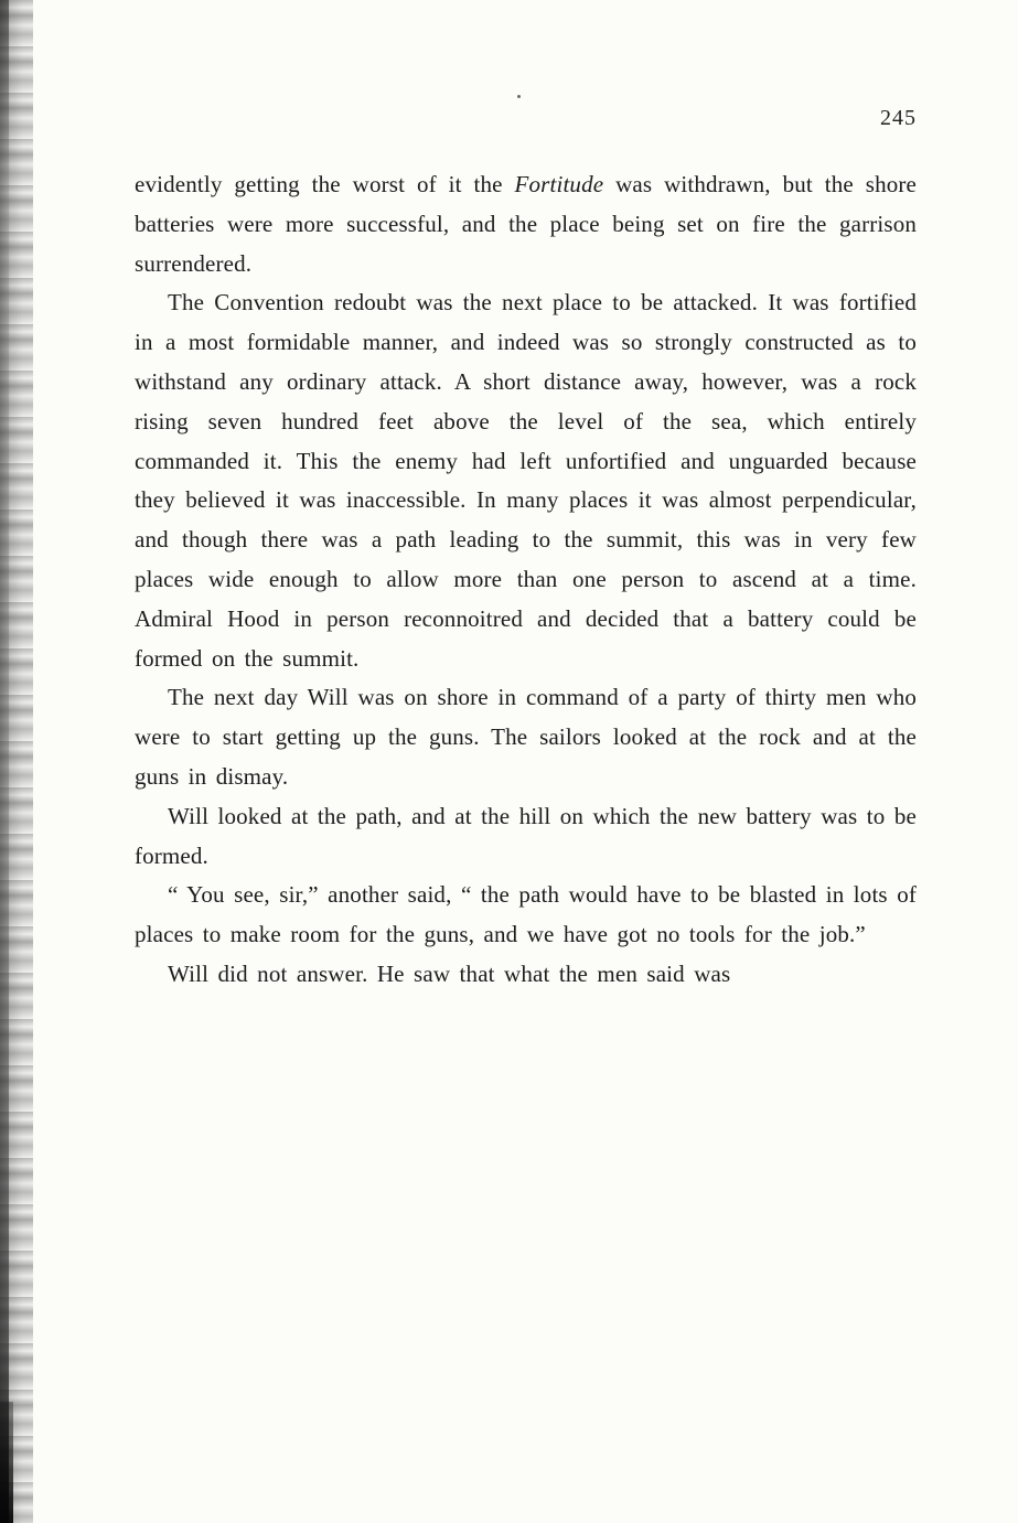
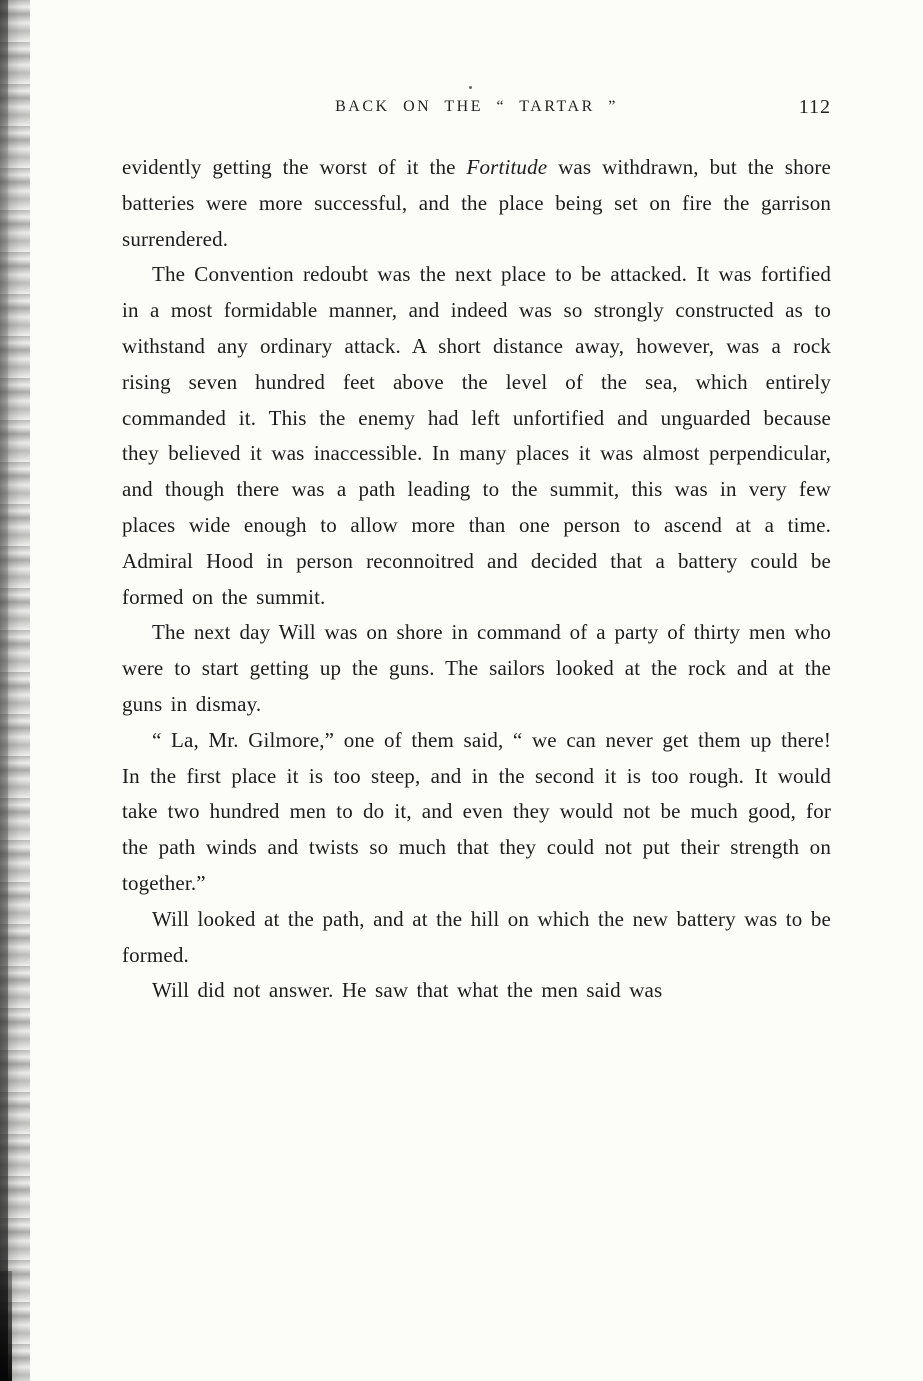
+ BACK ON THE “ TARTAR ”
- 245
+ 112
  evidently getting the worst of it the Fortitude was withdrawn, but the shore batteries were more successful, and the place being set on fire the garrison surrendered.
  The Convention redoubt was the next place to be attacked. It was fortified in a most formidable manner, and indeed was so strongly constructed as to withstand any ordinary attack. A short distance away, however, was a rock rising seven hundred feet above the level of the sea, which entirely commanded it. This the enemy had left unfortified and unguarded because they believed it was inaccessible. In many places it was almost perpendicular, and though there was a path leading to the summit, this was in very few places wide enough to allow more than one person to ascend at a time. Admiral Hood in person reconnoitred and decided that a battery could be formed on the summit.
  The next day Will was on shore in command of a party of thirty men who were to start getting up the guns. The sailors looked at the rock and at the guns in dismay.
+ “ La, Mr. Gilmore,” one of them said, “ we can never get them up there! In the first place it is too steep, and in the second it is too rough. It would take two hundred men to do it, and even they would not be much good, for the path winds and twists so much that they could not put their strength on together.”
  Will looked at the path, and at the hill on which the new battery was to be formed.
- “ You see, sir,” another said, “ the path would have to be blasted in lots of places to make room for the guns, and we have got no tools for the job.”
  Will did not answer. He saw that what the men said was
